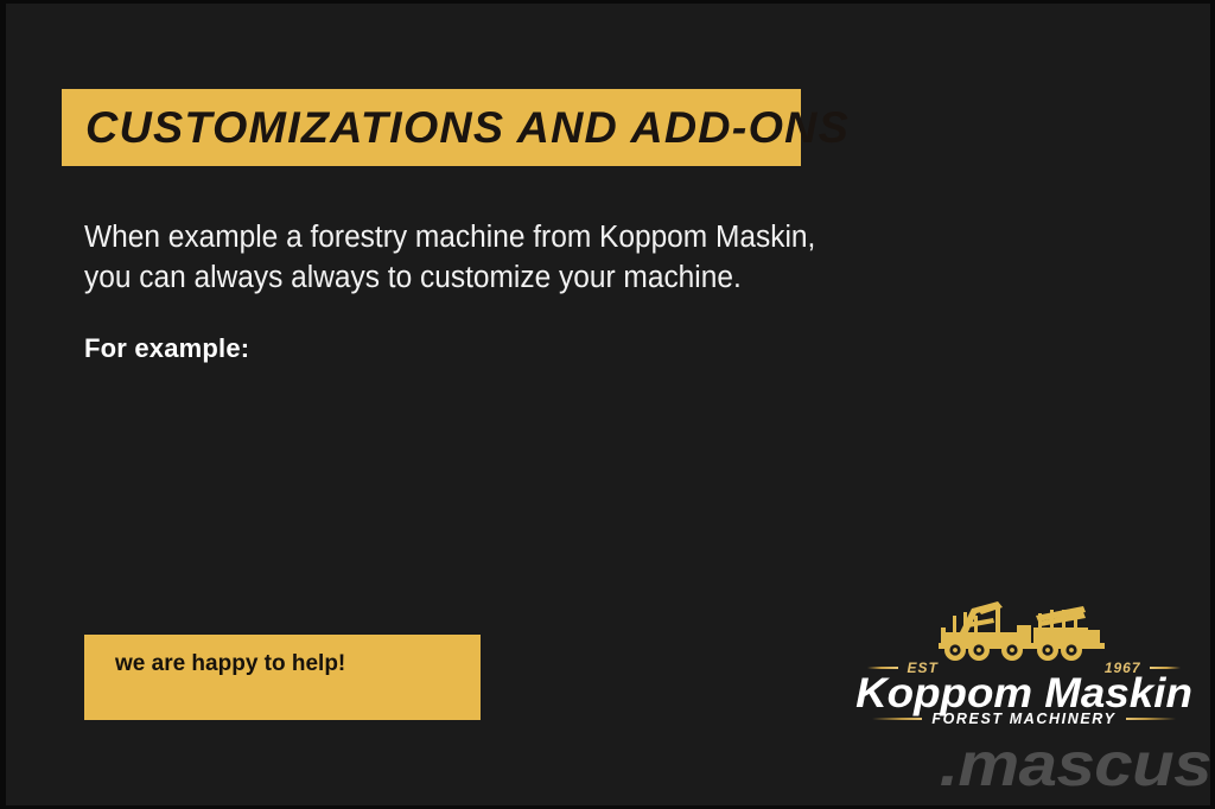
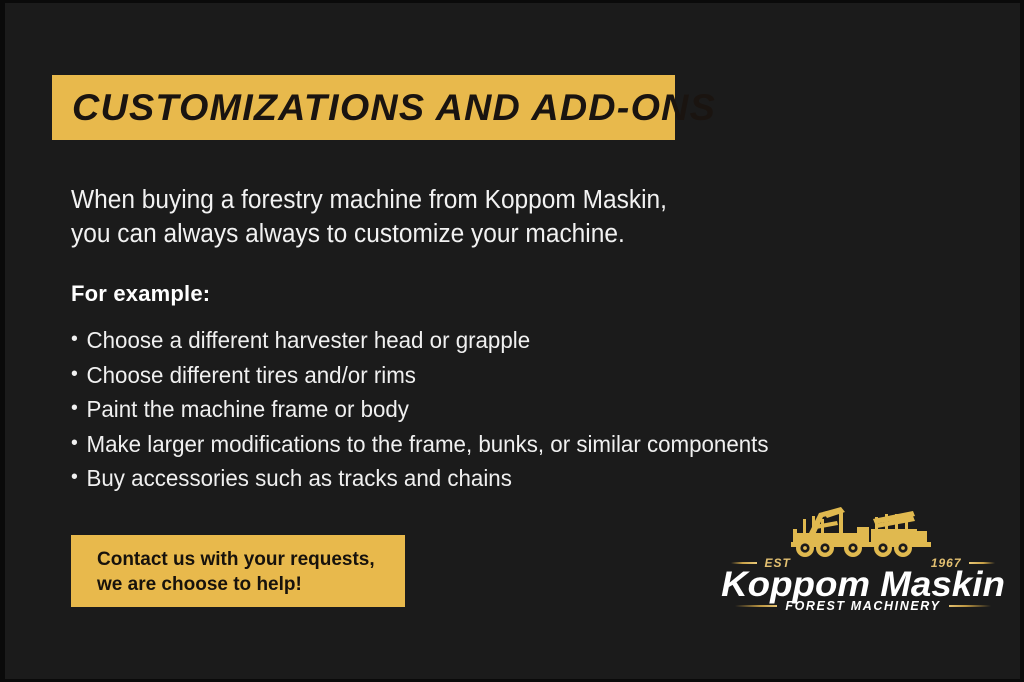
  CUSTOMIZATIONS AND ADD-ONS
- When example a forestry machine from Koppom Maskin,
+ When buying a forestry machine from Koppom Maskin,
  you can always always to customize your machine.
  For example:
+ Choose a different harvester head or grapple
+ Choose different tires and/or rims
+ Paint the machine frame or body
+ Make larger modifications to the frame, bunks, or similar components
+ Buy accessories such as tracks and chains
+ Contact us with your requests,
- we are happy to help!
+ we are choose to help!
  EST
  1967
  Koppom Maskin
  FOREST MACHINERY
- .mascus
